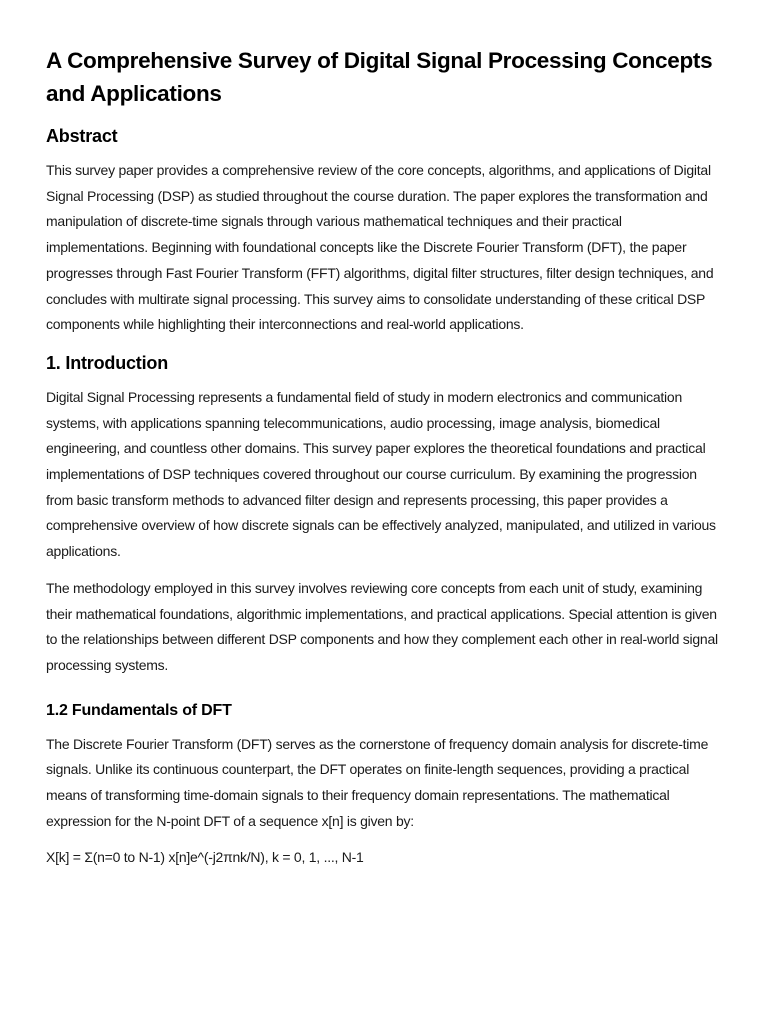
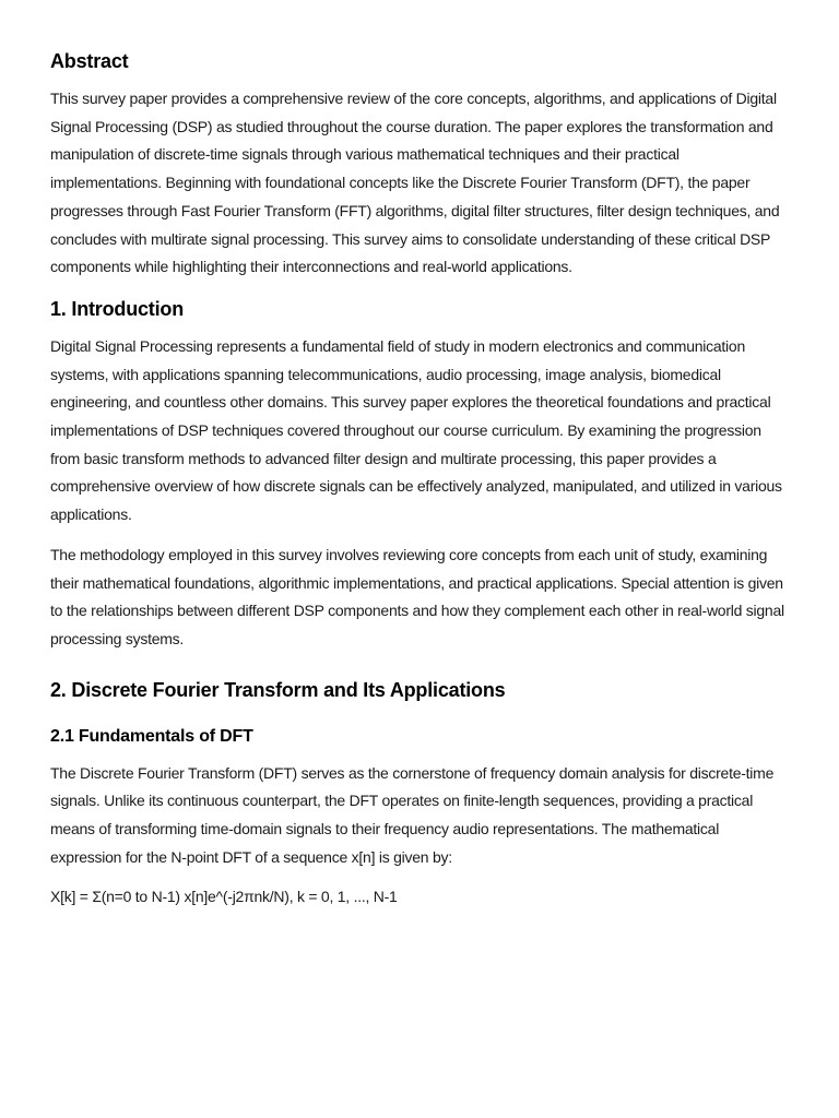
- A Comprehensive Survey of Digital Signal Processing Concepts and Applications
  Abstract
  This survey paper provides a comprehensive review of the core concepts, algorithms, and applications of Digital Signal Processing (DSP) as studied throughout the course duration. The paper explores the transformation and manipulation of discrete-time signals through various mathematical techniques and their practical implementations. Beginning with foundational concepts like the Discrete Fourier Transform (DFT), the paper progresses through Fast Fourier Transform (FFT) algorithms, digital filter structures, filter design techniques, and concludes with multirate signal processing. This survey aims to consolidate understanding of these critical DSP components while highlighting their interconnections and real-world applications.
  1. Introduction
- Digital Signal Processing represents a fundamental field of study in modern electronics and communication systems, with applications spanning telecommunications, audio processing, image analysis, biomedical engineering, and countless other domains. This survey paper explores the theoretical foundations and practical implementations of DSP techniques covered throughout our course curriculum. By examining the progression from basic transform methods to advanced filter design and represents processing, this paper provides a comprehensive overview of how discrete signals can be effectively analyzed, manipulated, and utilized in various applications.
+ Digital Signal Processing represents a fundamental field of study in modern electronics and communication systems, with applications spanning telecommunications, audio processing, image analysis, biomedical engineering, and countless other domains. This survey paper explores the theoretical foundations and practical implementations of DSP techniques covered throughout our course curriculum. By examining the progression from basic transform methods to advanced filter design and multirate processing, this paper provides a comprehensive overview of how discrete signals can be effectively analyzed, manipulated, and utilized in various applications.
  The methodology employed in this survey involves reviewing core concepts from each unit of study, examining their mathematical foundations, algorithmic implementations, and practical applications. Special attention is given to the relationships between different DSP components and how they complement each other in real-world signal processing systems.
+ 2. Discrete Fourier Transform and Its Applications
- 1.2 Fundamentals of DFT
+ 2.1 Fundamentals of DFT
- The Discrete Fourier Transform (DFT) serves as the cornerstone of frequency domain analysis for discrete-time signals. Unlike its continuous counterpart, the DFT operates on finite-length sequences, providing a practical means of transforming time-domain signals to their frequency domain representations. The mathematical expression for the N-point DFT of a sequence x[n] is given by:
+ The Discrete Fourier Transform (DFT) serves as the cornerstone of frequency domain analysis for discrete-time signals. Unlike its continuous counterpart, the DFT operates on finite-length sequences, providing a practical means of transforming time-domain signals to their frequency audio representations. The mathematical expression for the N-point DFT of a sequence x[n] is given by:
  X[k] = Σ(n=0 to N-1) x[n]e^(-j2πnk/N), k = 0, 1, ..., N-1
